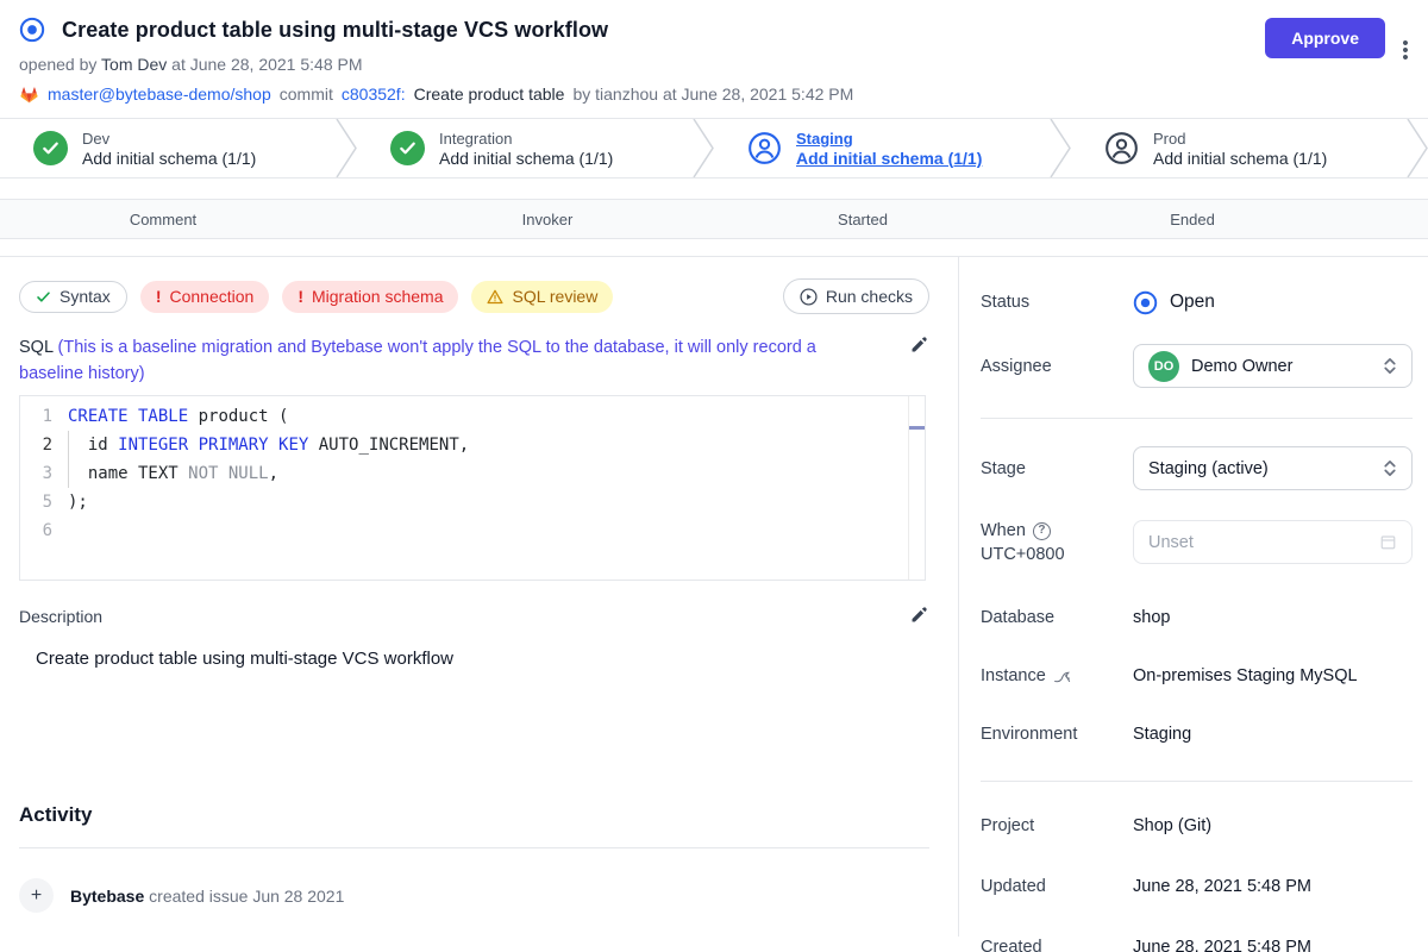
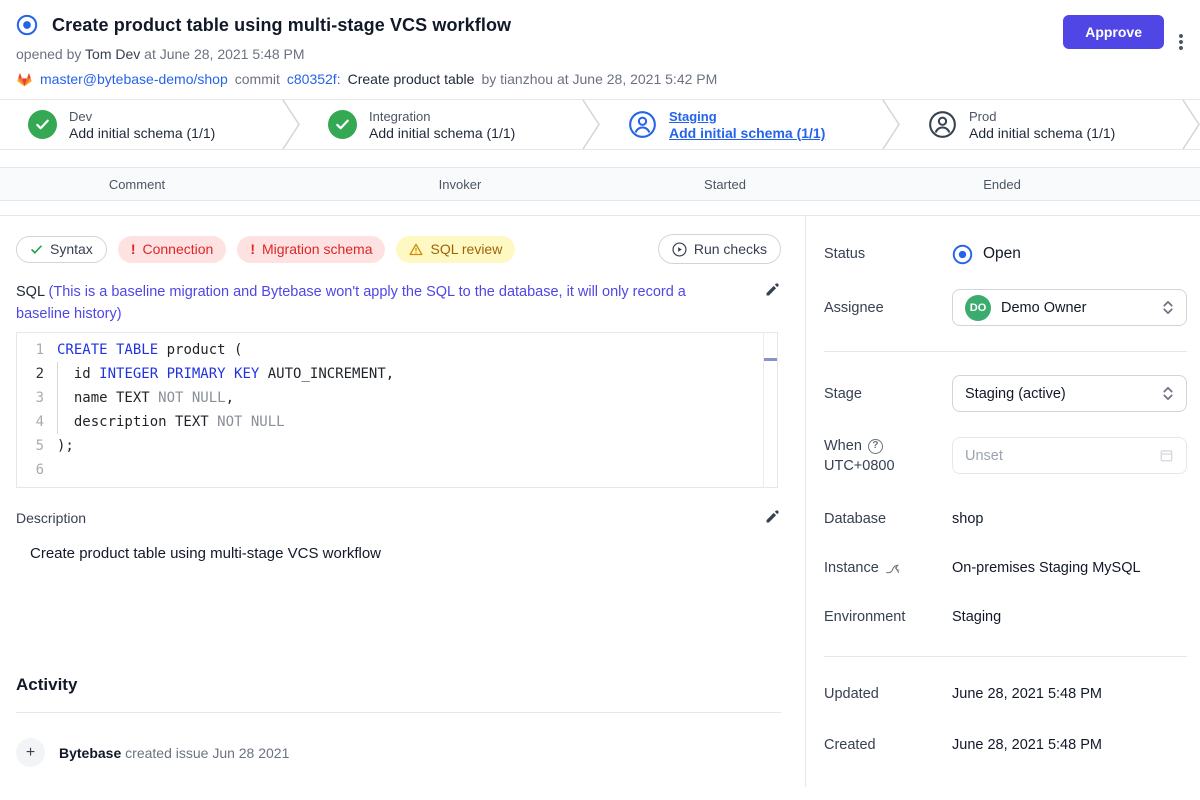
  Create product table using multi-stage VCS workflow
  opened by Tom Dev at June 28, 2021 5:48 PM
  master@bytebase-demo/shop
  commit
  c80352f:
  Create product table
  by tianzhou at June 28, 2021 5:42 PM
  Approve
  •
  •
  •
  Dev
  Add initial schema (1/1)
  Integration
  Add initial schema (1/1)
  Staging
  Add initial schema (1/1)
  Prod
  Add initial schema (1/1)
  Comment
  Invoker
  Started
  Ended
  Syntax
  !
  Connection
  !
  Migration schema
  SQL review
  Run checks
  SQL (This is a baseline migration and Bytebase won't apply the SQL to the database, it will only record a baseline history)
  1
  CREATE TABLE product (
  2
  id INTEGER PRIMARY KEY AUTO_INCREMENT,
  3
  name TEXT NOT NULL,
+ 4
+ description TEXT NOT NULL
  5
  );
  6
  Description
  Create product table using multi-stage VCS workflow
  Activity
  +
  Bytebase created issue Jun 28 2021
  Status
  Open
  Assignee
  DO
  Demo Owner
  Stage
  Staging (active)
  When
  ?
  UTC+0800
  Unset
  Database
  shop
  Instance
  On-premises Staging MySQL
  Environment
  Staging
- Project
- Shop (Git)
  Updated
  June 28, 2021 5:48 PM
  Created
  June 28, 2021 5:48 PM
